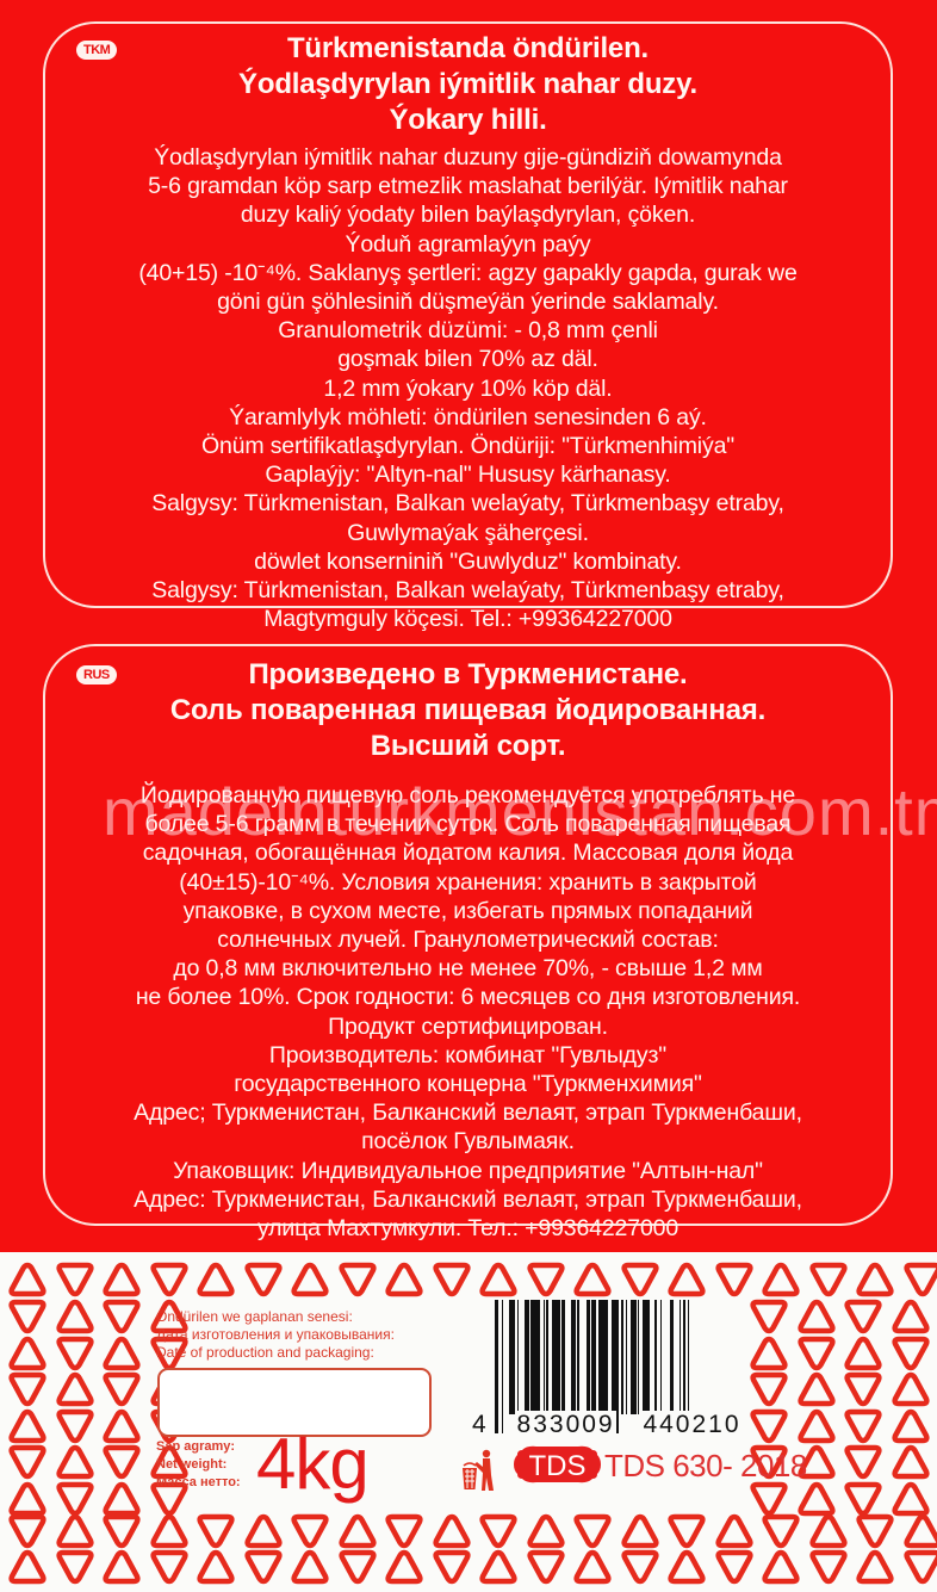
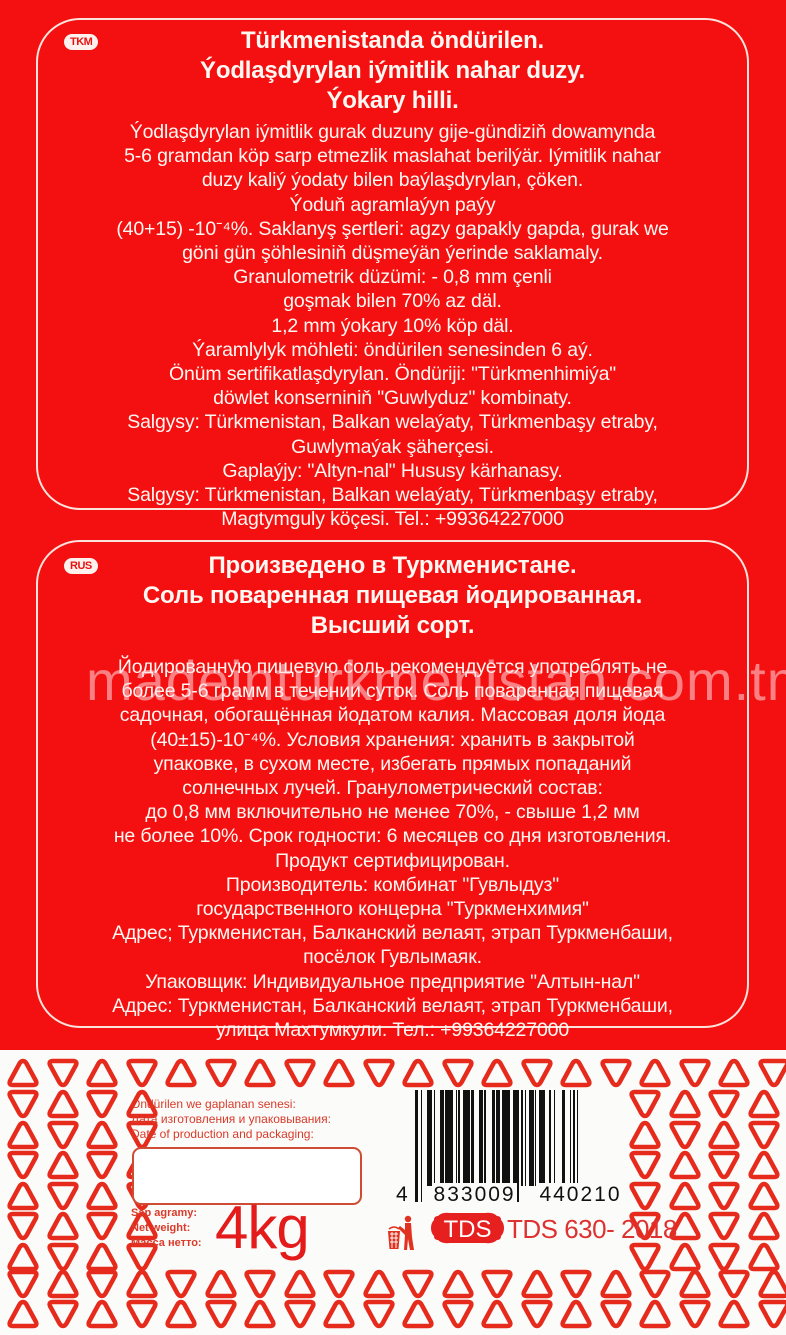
  TKM
  Türkmenistanda öndürilen.
  Ýodlaşdyrylan iýmitlik nahar duzy.
  Ýokary hilli.
- Ýodlaşdyrylan iýmitlik nahar duzuny gije-gündiziň dowamynda
+ Ýodlaşdyrylan iýmitlik gurak duzuny gije-gündiziň dowamynda
  5-6 gramdan köp sarp etmezlik maslahat berilýär. Iýmitlik nahar
  duzy kaliý ýodaty bilen baýlaşdyrylan, çöken.
  Ýoduň agramlaýyn paýy
  (40+15) -10⁻⁴%. Saklanyş şertleri: agzy gapakly gapda, gurak we
  göni gün şöhlesiniň düşmeýän ýerinde saklamaly.
  Granulometrik düzümi: - 0,8 mm çenli
  goşmak bilen 70% az däl.
  1,2 mm ýokary 10% köp däl.
  Ýaramlylyk möhleti: öndürilen senesinden 6 aý.
  Önüm sertifikatlaşdyrylan. Öndüriji: "Türkmenhimiýa"
- Gaplaýjy: "Altyn-nal" Hususy kärhanasy.
+ döwlet konserniniň "Guwlyduz" kombinaty.
  Salgysy: Türkmenistan, Balkan welaýaty, Türkmenbaşy etraby,
  Guwlymaýak şäherçesi.
- döwlet konserniniň "Guwlyduz" kombinaty.
+ Gaplaýjy: "Altyn-nal" Hususy kärhanasy.
  Salgysy: Türkmenistan, Balkan welaýaty, Türkmenbaşy etraby,
  Magtymguly köçesi. Tel.: +99364227000
  RUS
  Произведено в Туркменистане.
  Соль поваренная пищевая йодированная.
  Высший сорт.
  Йодированную пищевую соль рекомендуется употреблять не
  более 5-6 грамм в течении суток. Соль поваренная пищевая
  садочная, обогащённая йодатом калия. Массовая доля йода
  (40±15)-10⁻⁴%. Условия хранения: хранить в закрытой
  упаковке, в сухом месте, избегать прямых попаданий
  солнечных лучей. Гранулометрический состав:
  до 0,8 мм включительно не менее 70%, - свыше 1,2 мм
  не более 10%. Срок годности: 6 месяцев со дня изготовления.
  Продукт сертифицирован.
  Производитель: комбинат "Гувлыдуз"
  государственного концерна "Туркменхимия"
  Адрес; Туркменистан, Балканский велаят, этрап Туркменбаши,
  посёлок Гувлымаяк.
  Упаковщик: Индивидуальное предприятие "Алтын-нал"
  Адрес: Туркменистан, Балканский велаят, этрап Туркменбаши,
  улица Махтумкули. Тел.: +99364227000
  madeinturkmenistan.com.t
  Öndürilen we gaplanan senesi:
  Дата изготовления и упаковывания:
  Date of production and packaging:
  Sap agramy:
  Net weight:
  Масса нетто:
  4kg
  4 833009 440210
  TDS
  TDS 630- 2018
